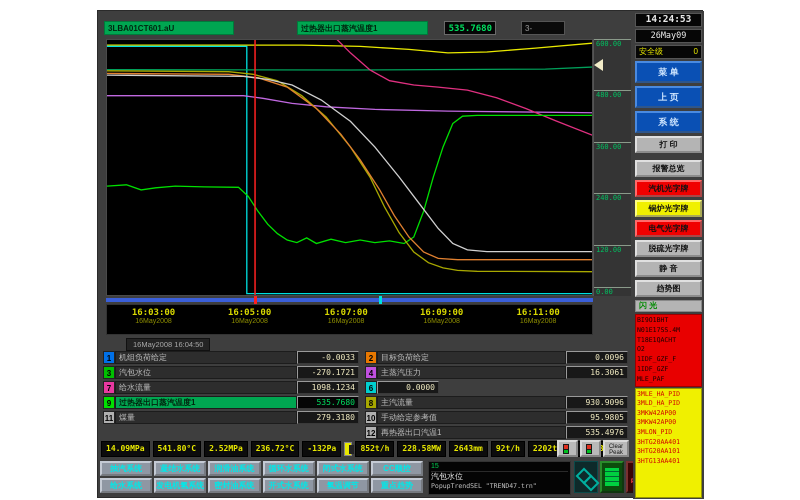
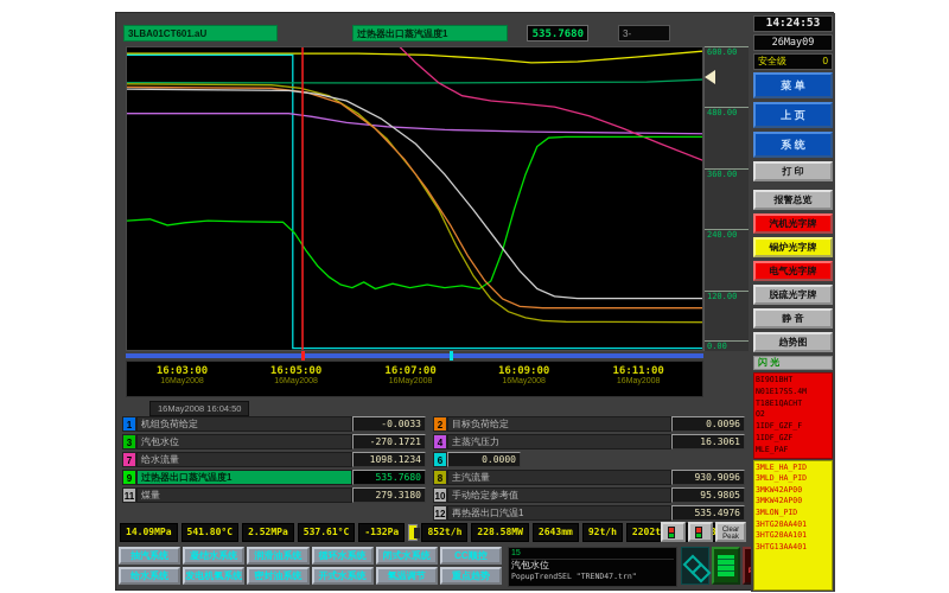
  3LBA01CT601.aU
  过热器出口蒸汽温度1
  535.7680
  3-
  600.00
  480.00
  360.00
  240.00
  120.00
  0.00
  16:03:00
  16:05:00
  16:07:00
  16:09:00
  16:11:00
  16May2008 16:04:50
  1
  机组负荷给定
  -0.0033
  3
  汽包水位
  -270.1721
  7
  给水流量
  1098.1234
  9
  过热器出口蒸汽温度1
  535.7680
  11
  煤量
  279.3180
  2
  目标负荷给定
  0.0096
  4
  主蒸汽压力
  16.3061
  6
  0.0000
  8
  主汽流量
  930.9096
  10
  手动给定参考值
  95.9805
  12
  再热器出口汽温1
  535.4976
  14.09MPa
  541.80°C
  2.52MPa
- 236.72°C
+ 537.61°C
  -132Pa
  852t/h
  228.58MW
  2643mm
  92t/h
  2202t
  抽汽系统
  凝结水系统
  润滑油系统
  循环水系统
  闭式水系统
  CC顺控
  给水系统
  发电机氢系统
  密封油系统
  开式水系统
  氢温调节
  重点趋势
  汽包水位
  PopupTrendSEL "TREND47.trn"
  14:24:53
  26May09
  安全级
  0
  菜 单
  上 页
  系 统
  打 印
  报警总览
  汽机光字牌
  锅炉光字牌
  电气光字牌
  脱硫光字牌
  静 音
  趋势图
  闪 光
  BI9O1BHT
  N01E17SS.4M
  T18E1QACHT
  O2
  1IDF_GZF_F
  1IDF_GZF
  MLE_PAF
  3MLE_HA_PID
  3MLD_HA_PID
  3MKW42AP00
  3MKW42AP00
  3MLON_PID
  3HTG20AA401
  3HTG20AA101
  3HTG13AA401
